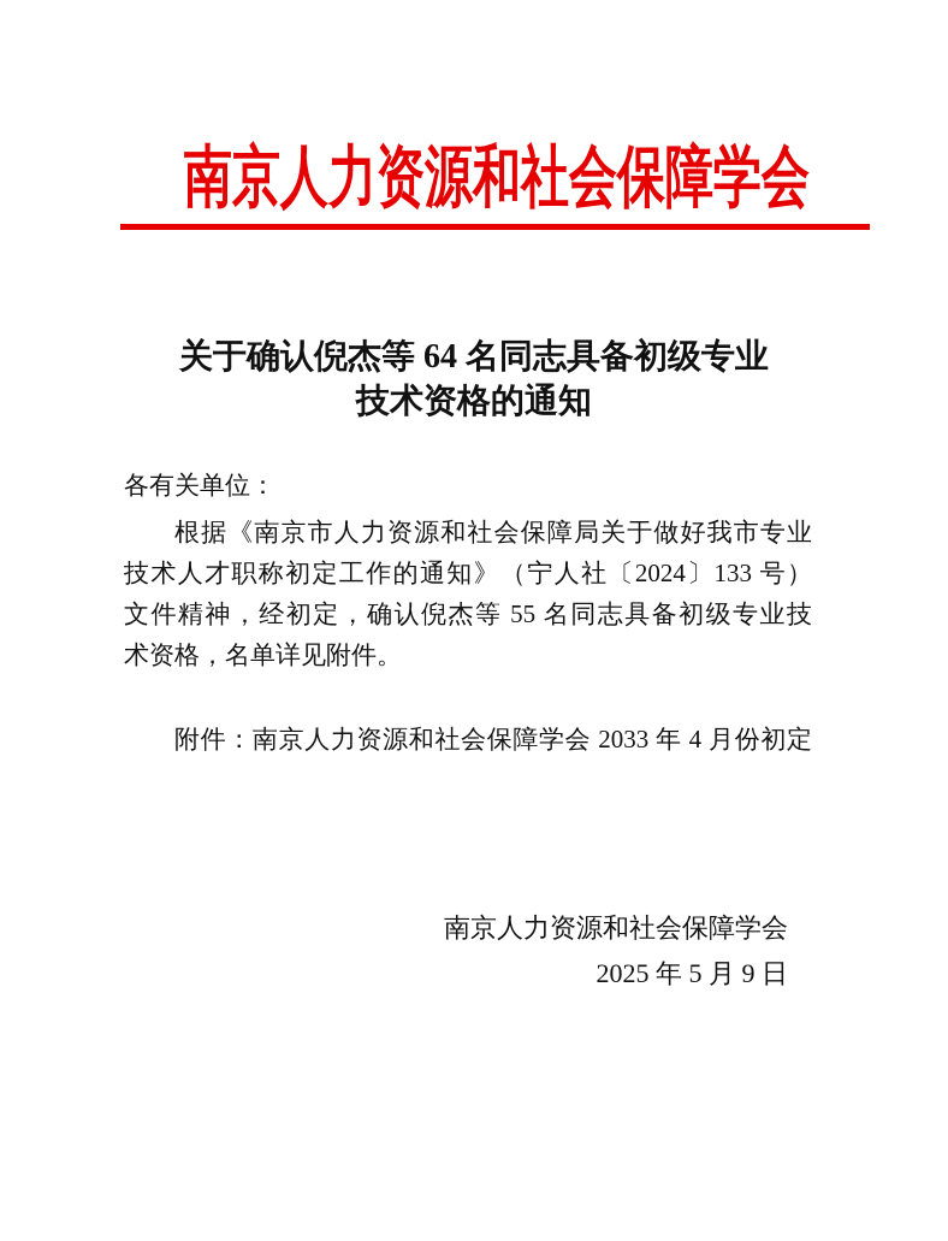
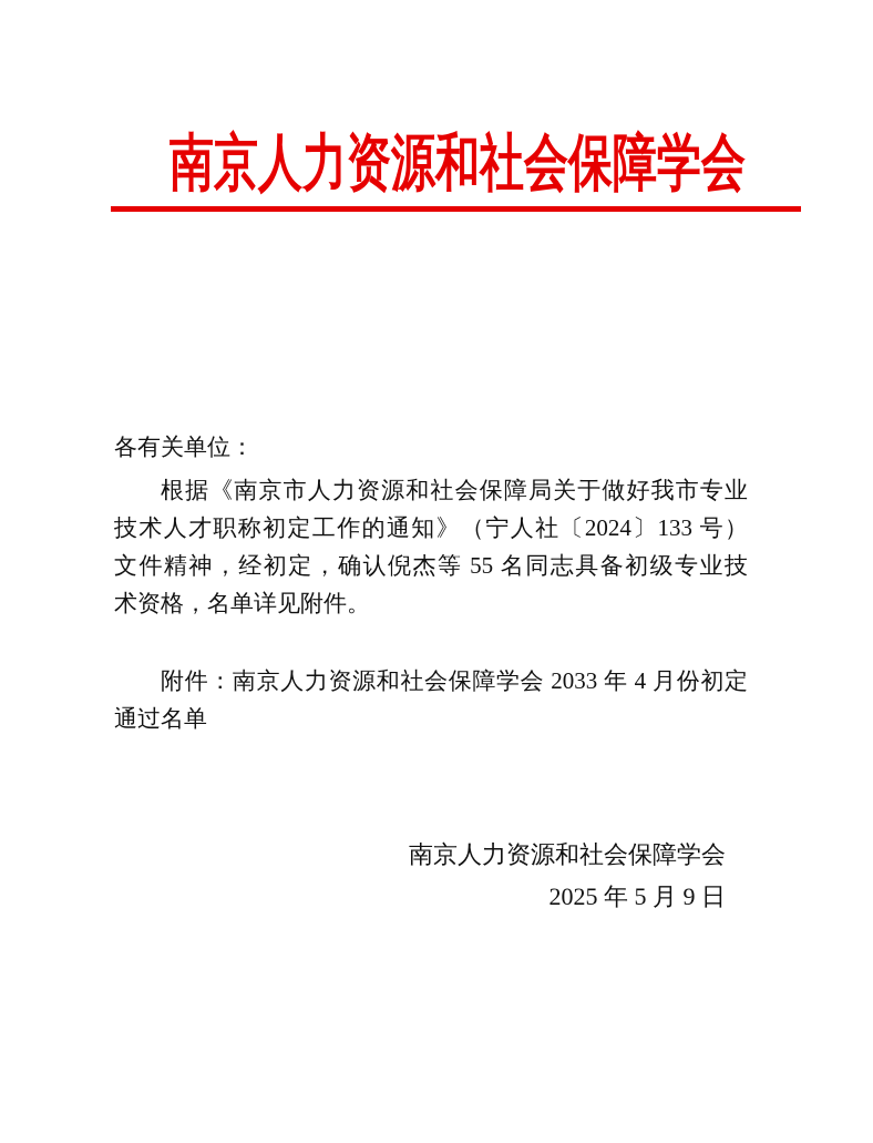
  南京人力资源和社会保障学会
- 关于确认倪杰等 64 名同志具备初级专业
- 技术资格的通知
  各有关单位：
  根据《南京市人力资源和社会保障局关于做好我市专业
  技术人才职称初定工作的通知》（宁人社〔2024〕133 号）
  文件精神，经初定，确认倪杰等 55 名同志具备初级专业技
  术资格，名单详见附件。
  附件：南京人力资源和社会保障学会 2033 年 4 月份初定
+ 通过名单
  南京人力资源和社会保障学会
  2025 年 5 月 9 日
